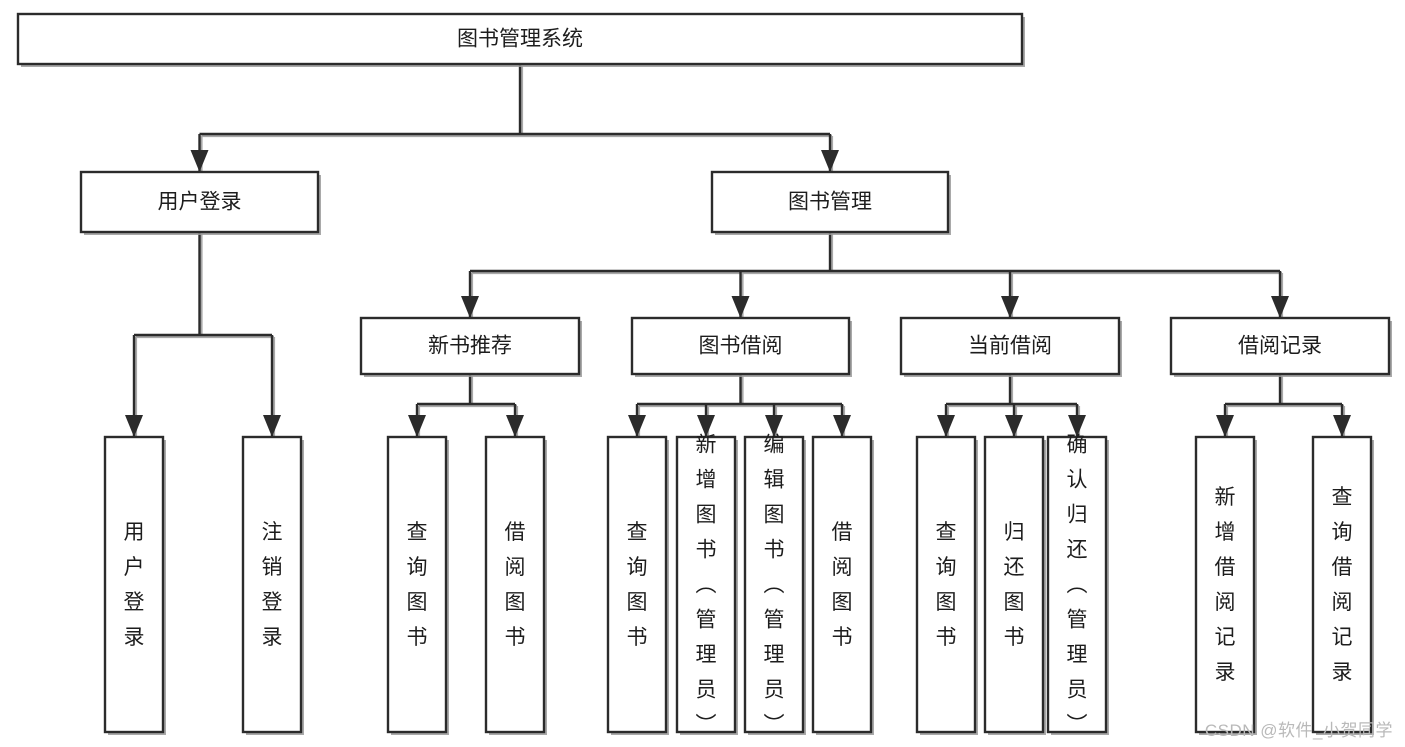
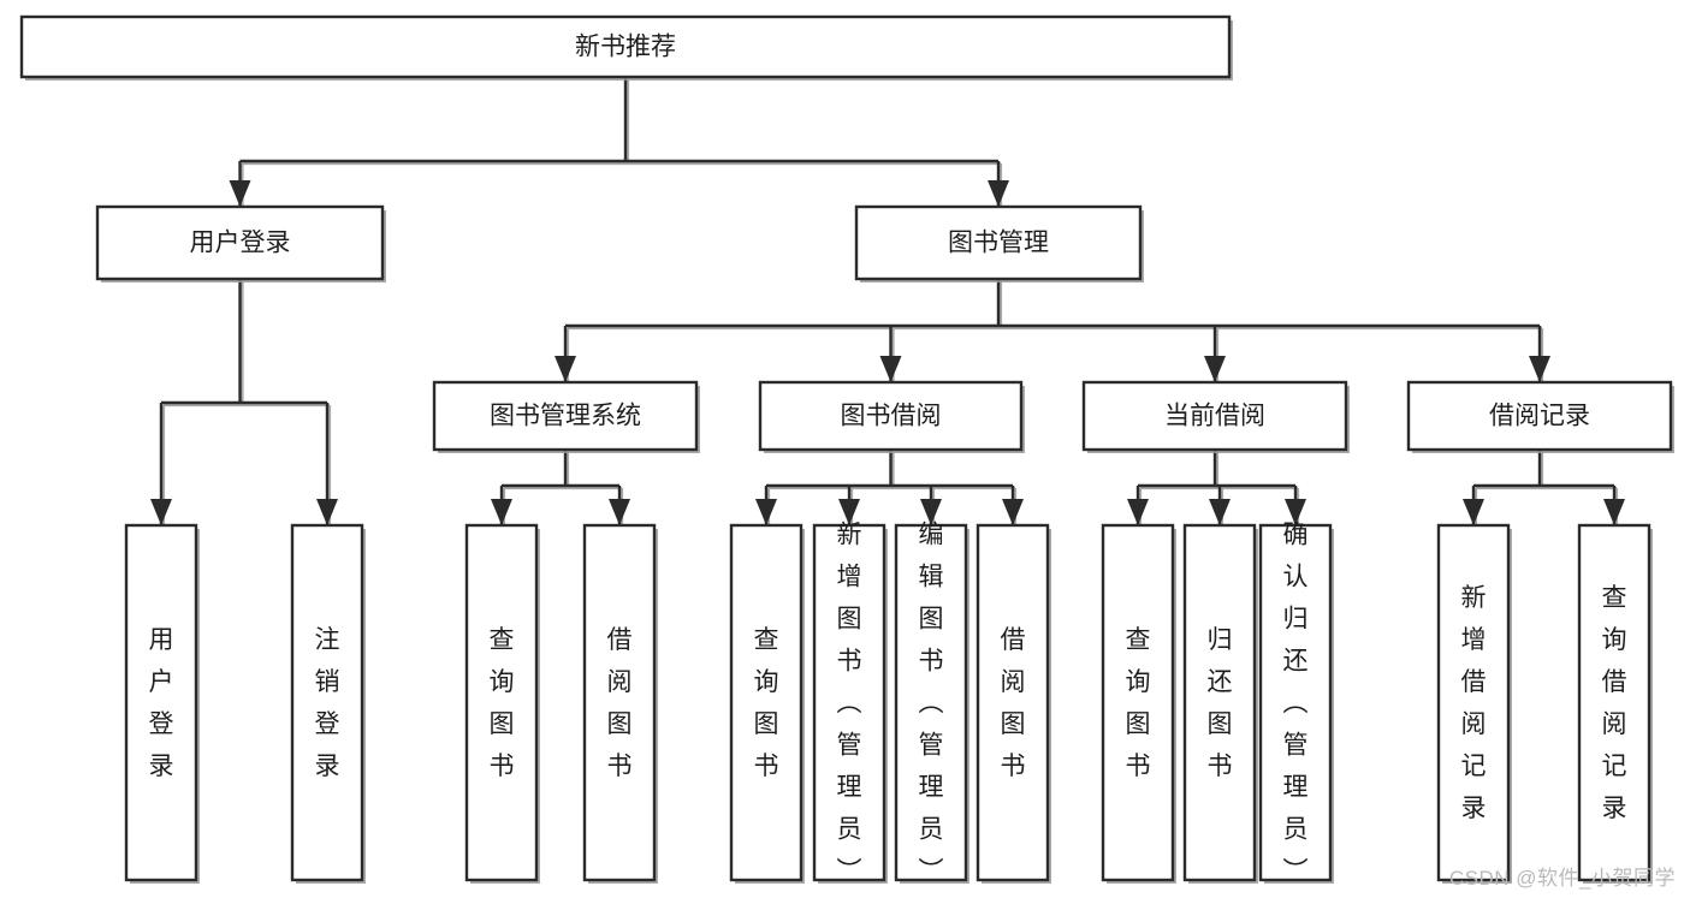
- 图书管理系统
+ 新书推荐
  用户登录
  图书管理
- 新书推荐
+ 图书管理系统
  图书借阅
  当前借阅
  借阅记录
  用户登录
  注销登录
  查询图书
  借阅图书
  查询图书
  新增图书 ︵ 管理员 ︶
  编辑图书 ︵ 管理员 ︶
  借阅图书
  查询图书
  归还图书
  确认归还 ︵ 管理员 ︶
  新增借阅记录
  查询借阅记录
  CSDN @软件_小贺同学
